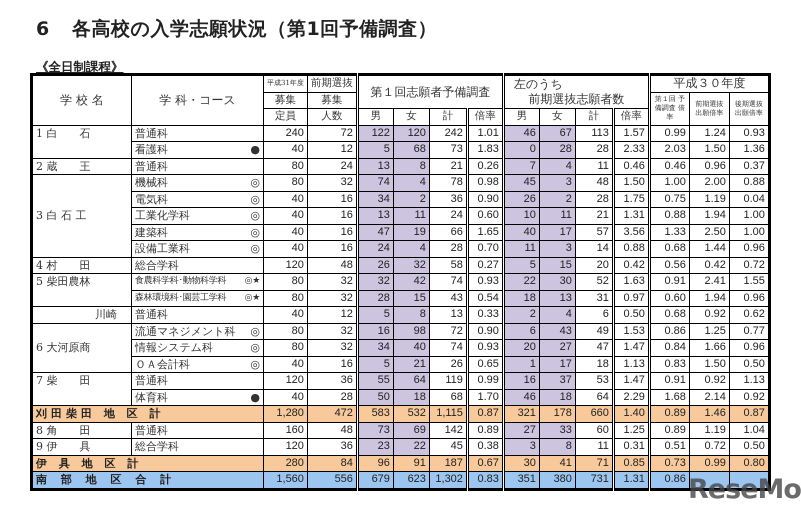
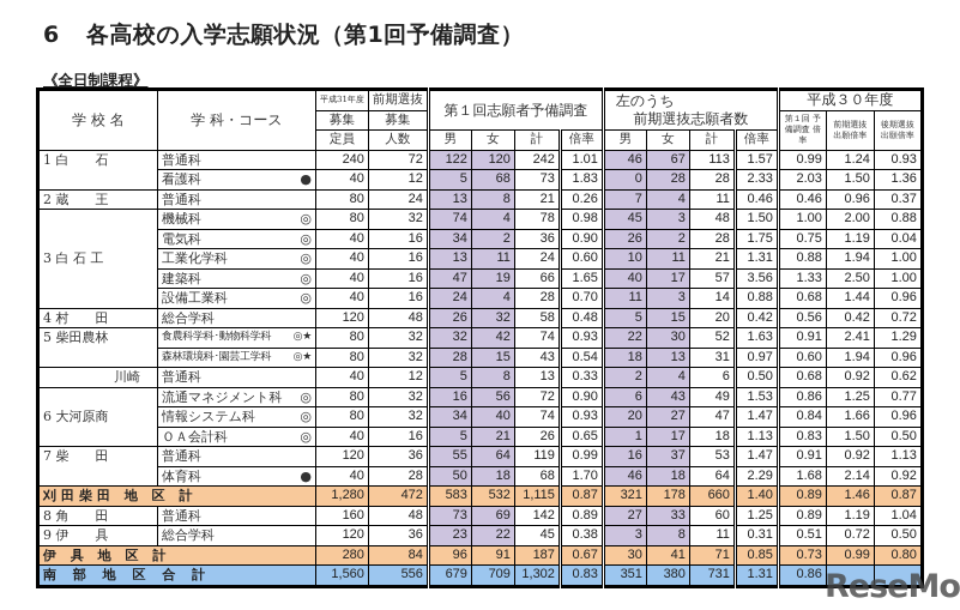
  6 各高校の入学志願状況（第1回予備調査）
  《全日制課程》
  学 校 名	学 科・コース	平成31年度	前期選抜	第１回志願者予備調査	左のうち前期選抜志願者数	平成３０年度
  募集	募集	第１回 予備調査 倍率	前期選抜 出願倍率	後期選抜 出願倍率
  定員	人数	男	女	計	倍率	男	女	計	倍率
  1 白 石	普通科	240	72	122	120	242	1.01	46	67	113	1.57	0.99	1.24	0.93
  看護科 ●	40	12	5	68	73	1.83	0	28	28	2.33	2.03	1.50	1.36
  2 蔵 王	普通科	80	24	13	8	21	0.26	7	4	11	0.46	0.46	0.96	0.37
  3 白 石 工	機械科 ◎	80	32	74	4	78	0.98	45	3	48	1.50	1.00	2.00	0.88
  電気科 ◎	40	16	34	2	36	0.90	26	2	28	1.75	0.75	1.19	0.04
  工業化学科 ◎	40	16	13	11	24	0.60	10	11	21	1.31	0.88	1.94	1.00
  建築科 ◎	40	16	47	19	66	1.65	40	17	57	3.56	1.33	2.50	1.00
  設備工業科 ◎	40	16	24	4	28	0.70	11	3	14	0.88	0.68	1.44	0.96
- 4 村 田	総合学科	120	48	26	32	58	0.27	5	15	20	0.42	0.56	0.42	0.72
+ 4 村 田	総合学科	120	48	26	32	58	0.48	5	15	20	0.42	0.56	0.42	0.72
- 5 柴田農林	食農科学科･動物科学科 ◎★	80	32	32	42	74	0.93	22	30	52	1.63	0.91	2.41	1.55
+ 5 柴田農林	食農科学科･動物科学科 ◎★	80	32	32	42	74	0.93	22	30	52	1.63	0.91	2.41	1.29
  森林環境科･園芸工学科 ◎★	80	32	28	15	43	0.54	18	13	31	0.97	0.60	1.94	0.96
  川崎	普通科	40	12	5	8	13	0.33	2	4	6	0.50	0.68	0.92	0.62
- 6 大河原商	流通マネジメント科 ◎	80	32	16	98	72	0.90	6	43	49	1.53	0.86	1.25	0.77
+ 6 大河原商	流通マネジメント科 ◎	80	32	16	56	72	0.90	6	43	49	1.53	0.86	1.25	0.77
  情報システム科 ◎	80	32	34	40	74	0.93	20	27	47	1.47	0.84	1.66	0.96
  ＯＡ会計科 ◎	40	16	5	21	26	0.65	1	17	18	1.13	0.83	1.50	0.50
  7 柴 田	普通科	120	36	55	64	119	0.99	16	37	53	1.47	0.91	0.92	1.13
  体育科 ●	40	28	50	18	68	1.70	46	18	64	2.29	1.68	2.14	0.92
  刈田柴田 地 区 計	1,280	472	583	532	1,115	0.87	321	178	660	1.40	0.89	1.46	0.87
  8 角 田	普通科	160	48	73	69	142	0.89	27	33	60	1.25	0.89	1.19	1.04
  9 伊 具	総合学科	120	36	23	22	45	0.38	3	8	11	0.31	0.51	0.72	0.50
  伊 具 地 区 計	280	84	96	91	187	0.67	30	41	71	0.85	0.73	0.99	0.80
- 南 部 地 区 合 計	1,560	556	679	623	1,302	0.83	351	380	731	1.31	0.86
+ 南 部 地 区 合 計	1,560	556	679	709	1,302	0.83	351	380	731	1.31	0.86
  ResеMo
